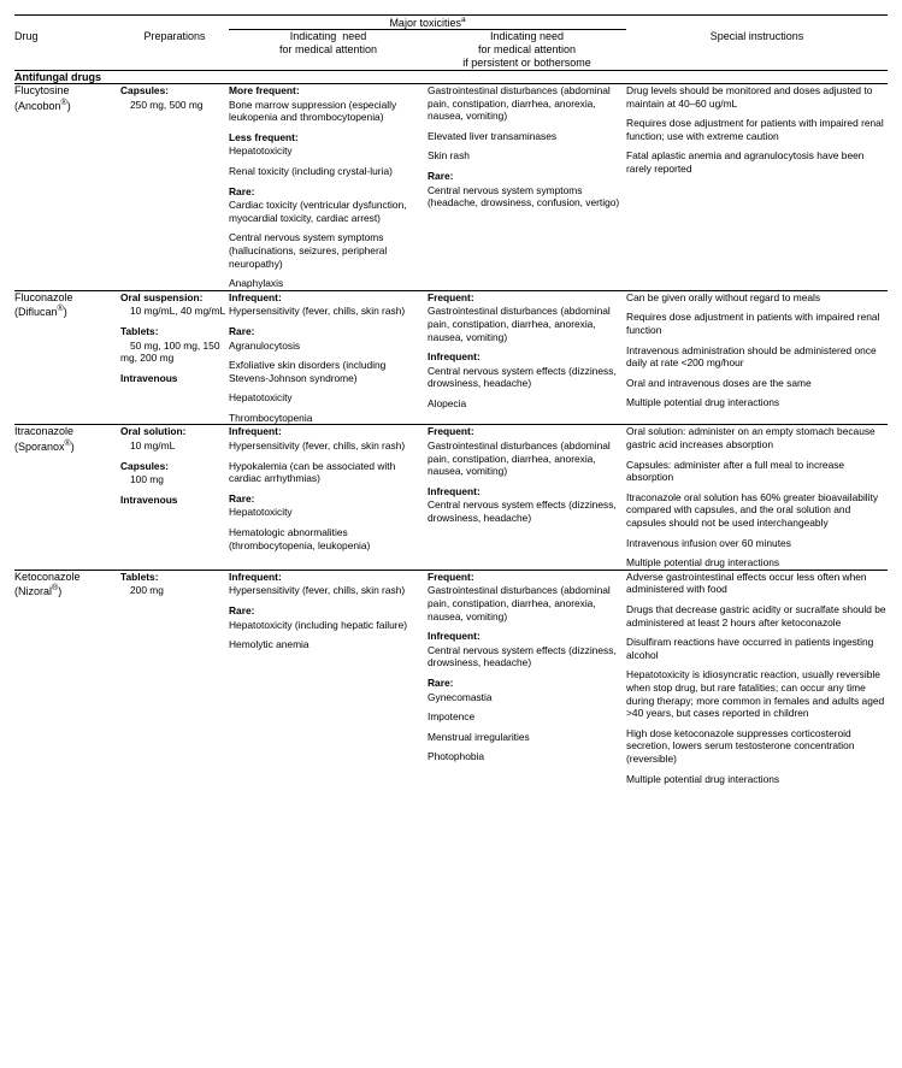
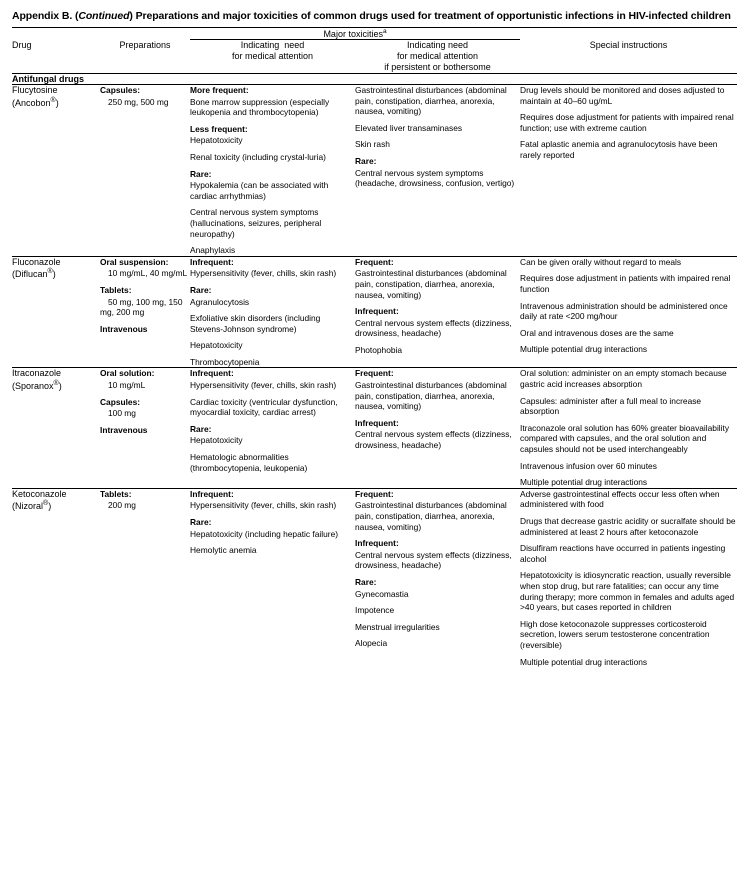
+ Appendix B. (Continued) Preparations and major toxicities of common drugs used for treatment of opportunistic infections in HIV-infected children
  		Major toxicities
  Drug	Preparations	Indicating need for medical attention	Indicating need for medical attention if persistent or bothersome	Special instructions
  Antifungal drugs
- Flucytosine (Ancobon )	Capsules: 250 mg, 500 mg	More frequent: Bone marrow suppression (especially leukopenia and thrombocytopenia) Less frequent: Hepatotoxicity Renal toxicity (including crystal-luria) Rare: Cardiac toxicity (ventricular dysfunction, myocardial toxicity, cardiac arrest) Central nervous system symptoms (hallucinations, seizures, peripheral neuropathy) Anaphylaxis	Gastrointestinal disturbances (abdominal pain, constipation, diarrhea, anorexia, nausea, vomiting) Elevated liver transaminases Skin rash Rare: Central nervous system symptoms (headache, drowsiness, confusion, vertigo)	Drug levels should be monitored and doses adjusted to maintain at 40–60 ug/mL Requires dose adjustment for patients with impaired renal function; use with extreme caution Fatal aplastic anemia and agranulocytosis have been rarely reported
+ Flucytosine (Ancobon )	Capsules: 250 mg, 500 mg	More frequent: Bone marrow suppression (especially leukopenia and thrombocytopenia) Less frequent: Hepatotoxicity Renal toxicity (including crystal-luria) Rare: Hypokalemia (can be associated with cardiac arrhythmias) Central nervous system symptoms (hallucinations, seizures, peripheral neuropathy) Anaphylaxis	Gastrointestinal disturbances (abdominal pain, constipation, diarrhea, anorexia, nausea, vomiting) Elevated liver transaminases Skin rash Rare: Central nervous system symptoms (headache, drowsiness, confusion, vertigo)	Drug levels should be monitored and doses adjusted to maintain at 40–60 ug/mL Requires dose adjustment for patients with impaired renal function; use with extreme caution Fatal aplastic anemia and agranulocytosis have been rarely reported
- Fluconazole (Diflucan )	Oral suspension: 10 mg/mL, 40 mg/mL Tablets: 50 mg, 100 mg, 150 mg, 200 mg Intravenous	Infrequent: Hypersensitivity (fever, chills, skin rash) Rare: Agranulocytosis Exfoliative skin disorders (including Stevens-Johnson syndrome) Hepatotoxicity Thrombocytopenia	Frequent: Gastrointestinal disturbances (abdominal pain, constipation, diarrhea, anorexia, nausea, vomiting) Infrequent: Central nervous system effects (dizziness, drowsiness, headache) Alopecia	Can be given orally without regard to meals Requires dose adjustment in patients with impaired renal function Intravenous administration should be administered once daily at rate <200 mg/hour Oral and intravenous doses are the same Multiple potential drug interactions
+ Fluconazole (Diflucan )	Oral suspension: 10 mg/mL, 40 mg/mL Tablets: 50 mg, 100 mg, 150 mg, 200 mg Intravenous	Infrequent: Hypersensitivity (fever, chills, skin rash) Rare: Agranulocytosis Exfoliative skin disorders (including Stevens-Johnson syndrome) Hepatotoxicity Thrombocytopenia	Frequent: Gastrointestinal disturbances (abdominal pain, constipation, diarrhea, anorexia, nausea, vomiting) Infrequent: Central nervous system effects (dizziness, drowsiness, headache) Photophobia	Can be given orally without regard to meals Requires dose adjustment in patients with impaired renal function Intravenous administration should be administered once daily at rate <200 mg/hour Oral and intravenous doses are the same Multiple potential drug interactions
- Itraconazole (Sporanox )	Oral solution: 10 mg/mL Capsules: 100 mg Intravenous	Infrequent: Hypersensitivity (fever, chills, skin rash) Hypokalemia (can be associated with cardiac arrhythmias) Rare: Hepatotoxicity Hematologic abnormalities (thrombocytopenia, leukopenia)	Frequent: Gastrointestinal disturbances (abdominal pain, constipation, diarrhea, anorexia, nausea, vomiting) Infrequent: Central nervous system effects (dizziness, drowsiness, headache)	Oral solution: administer on an empty stomach because gastric acid increases absorption Capsules: administer after a full meal to increase absorption Itraconazole oral solution has 60% greater bioavailability compared with capsules, and the oral solution and capsules should not be used interchangeably Intravenous infusion over 60 minutes Multiple potential drug interactions
+ Itraconazole (Sporanox )	Oral solution: 10 mg/mL Capsules: 100 mg Intravenous	Infrequent: Hypersensitivity (fever, chills, skin rash) Cardiac toxicity (ventricular dysfunction, myocardial toxicity, cardiac arrest) Rare: Hepatotoxicity Hematologic abnormalities (thrombocytopenia, leukopenia)	Frequent: Gastrointestinal disturbances (abdominal pain, constipation, diarrhea, anorexia, nausea, vomiting) Infrequent: Central nervous system effects (dizziness, drowsiness, headache)	Oral solution: administer on an empty stomach because gastric acid increases absorption Capsules: administer after a full meal to increase absorption Itraconazole oral solution has 60% greater bioavailability compared with capsules, and the oral solution and capsules should not be used interchangeably Intravenous infusion over 60 minutes Multiple potential drug interactions
- Ketoconazole (Nizoral )	Tablets: 200 mg	Infrequent: Hypersensitivity (fever, chills, skin rash) Rare: Hepatotoxicity (including hepatic failure) Hemolytic anemia	Frequent: Gastrointestinal disturbances (abdominal pain, constipation, diarrhea, anorexia, nausea, vomiting) Infrequent: Central nervous system effects (dizziness, drowsiness, headache) Rare: Gynecomastia Impotence Menstrual irregularities Photophobia	Adverse gastrointestinal effects occur less often when administered with food Drugs that decrease gastric acidity or sucralfate should be administered at least 2 hours after ketoconazole Disulfiram reactions have occurred in patients ingesting alcohol Hepatotoxicity is idiosyncratic reaction, usually reversible when stop drug, but rare fatalities; can occur any time during therapy; more common in females and adults aged >40 years, but cases reported in children High dose ketoconazole suppresses corticosteroid secretion, lowers serum testosterone concentration (reversible) Multiple potential drug interactions
+ Ketoconazole (Nizoral )	Tablets: 200 mg	Infrequent: Hypersensitivity (fever, chills, skin rash) Rare: Hepatotoxicity (including hepatic failure) Hemolytic anemia	Frequent: Gastrointestinal disturbances (abdominal pain, constipation, diarrhea, anorexia, nausea, vomiting) Infrequent: Central nervous system effects (dizziness, drowsiness, headache) Rare: Gynecomastia Impotence Menstrual irregularities Alopecia	Adverse gastrointestinal effects occur less often when administered with food Drugs that decrease gastric acidity or sucralfate should be administered at least 2 hours after ketoconazole Disulfiram reactions have occurred in patients ingesting alcohol Hepatotoxicity is idiosyncratic reaction, usually reversible when stop drug, but rare fatalities; can occur any time during therapy; more common in females and adults aged >40 years, but cases reported in children High dose ketoconazole suppresses corticosteroid secretion, lowers serum testosterone concentration (reversible) Multiple potential drug interactions
